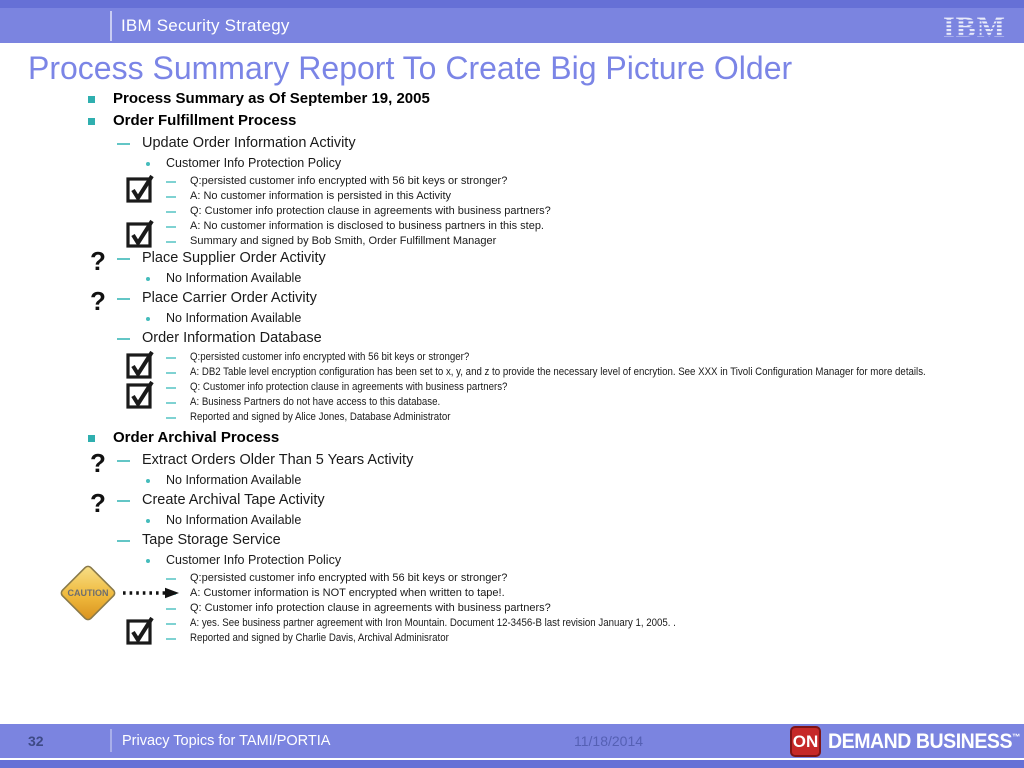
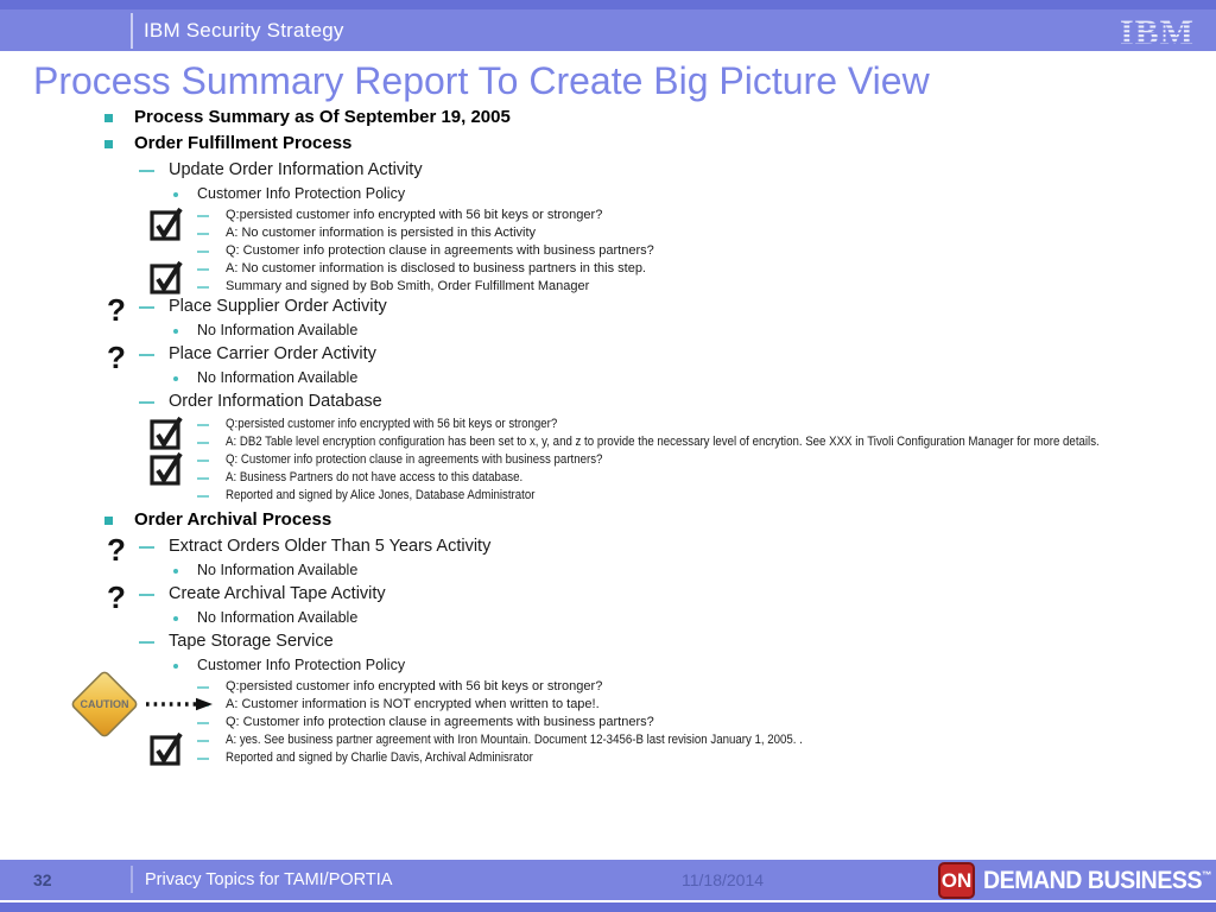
  IBM Security Strategy
  IBM
- Process Summary Report To Create Big Picture Older
+ Process Summary Report To Create Big Picture View
  Process Summary as Of September 19, 2005
  Order Fulfillment Process
  Update Order Information Activity
  Customer Info Protection Policy
  Q:persisted customer info encrypted with 56 bit keys or stronger?
  A: No customer information is persisted in this Activity
  Q: Customer info protection clause in agreements with business partners?
  A: No customer information is disclosed to business partners in this step.
  Summary and signed by Bob Smith, Order Fulfillment Manager
  ?
  Place Supplier Order Activity
  No Information Available
  ?
  Place Carrier Order Activity
  No Information Available
  Order Information Database
  Q:persisted customer info encrypted with 56 bit keys or stronger?
  A: DB2 Table level encryption configuration has been set to x, y, and z to provide the necessary level of encrytion. See XXX in Tivoli Configuration Manager for more details.
  Q: Customer info protection clause in agreements with business partners?
  A: Business Partners do not have access to this database.
  Reported and signed by Alice Jones, Database Administrator
  Order Archival Process
  ?
  Extract Orders Older Than 5 Years Activity
  No Information Available
  ?
  Create Archival Tape Activity
  No Information Available
  Tape Storage Service
  Customer Info Protection Policy
  Q:persisted customer info encrypted with 56 bit keys or stronger?
  CAUTION
  A: Customer information is NOT encrypted when written to tape!.
  Q: Customer info protection clause in agreements with business partners?
  A: yes. See business partner agreement with Iron Mountain. Document 12-3456-B last revision January 1, 2005. .
  Reported and signed by Charlie Davis, Archival Adminisrator
  32
  Privacy Topics for TAMI/PORTIA
  11/18/2014
  ON
  DEMAND BUSINESS™
